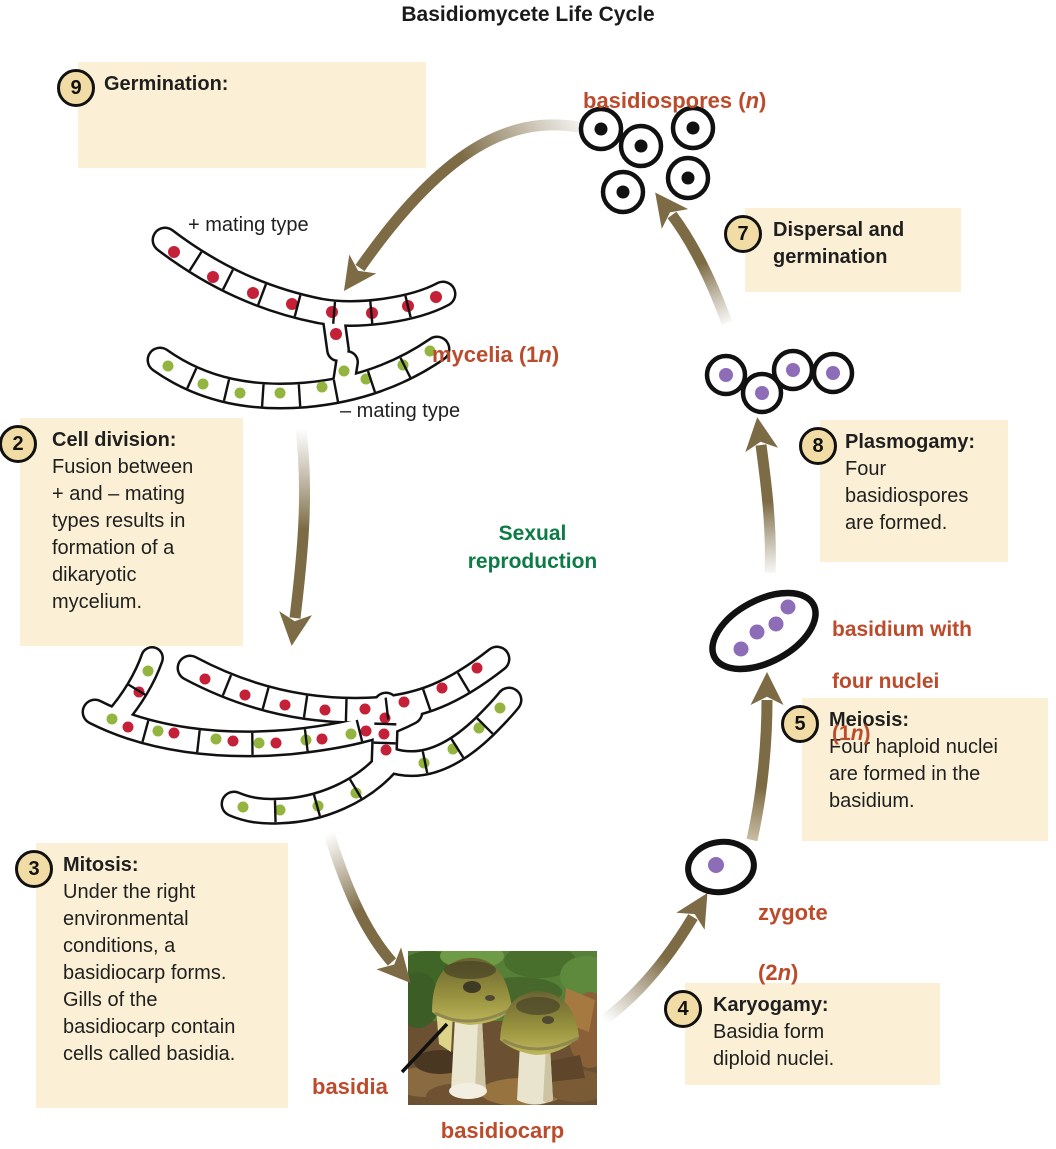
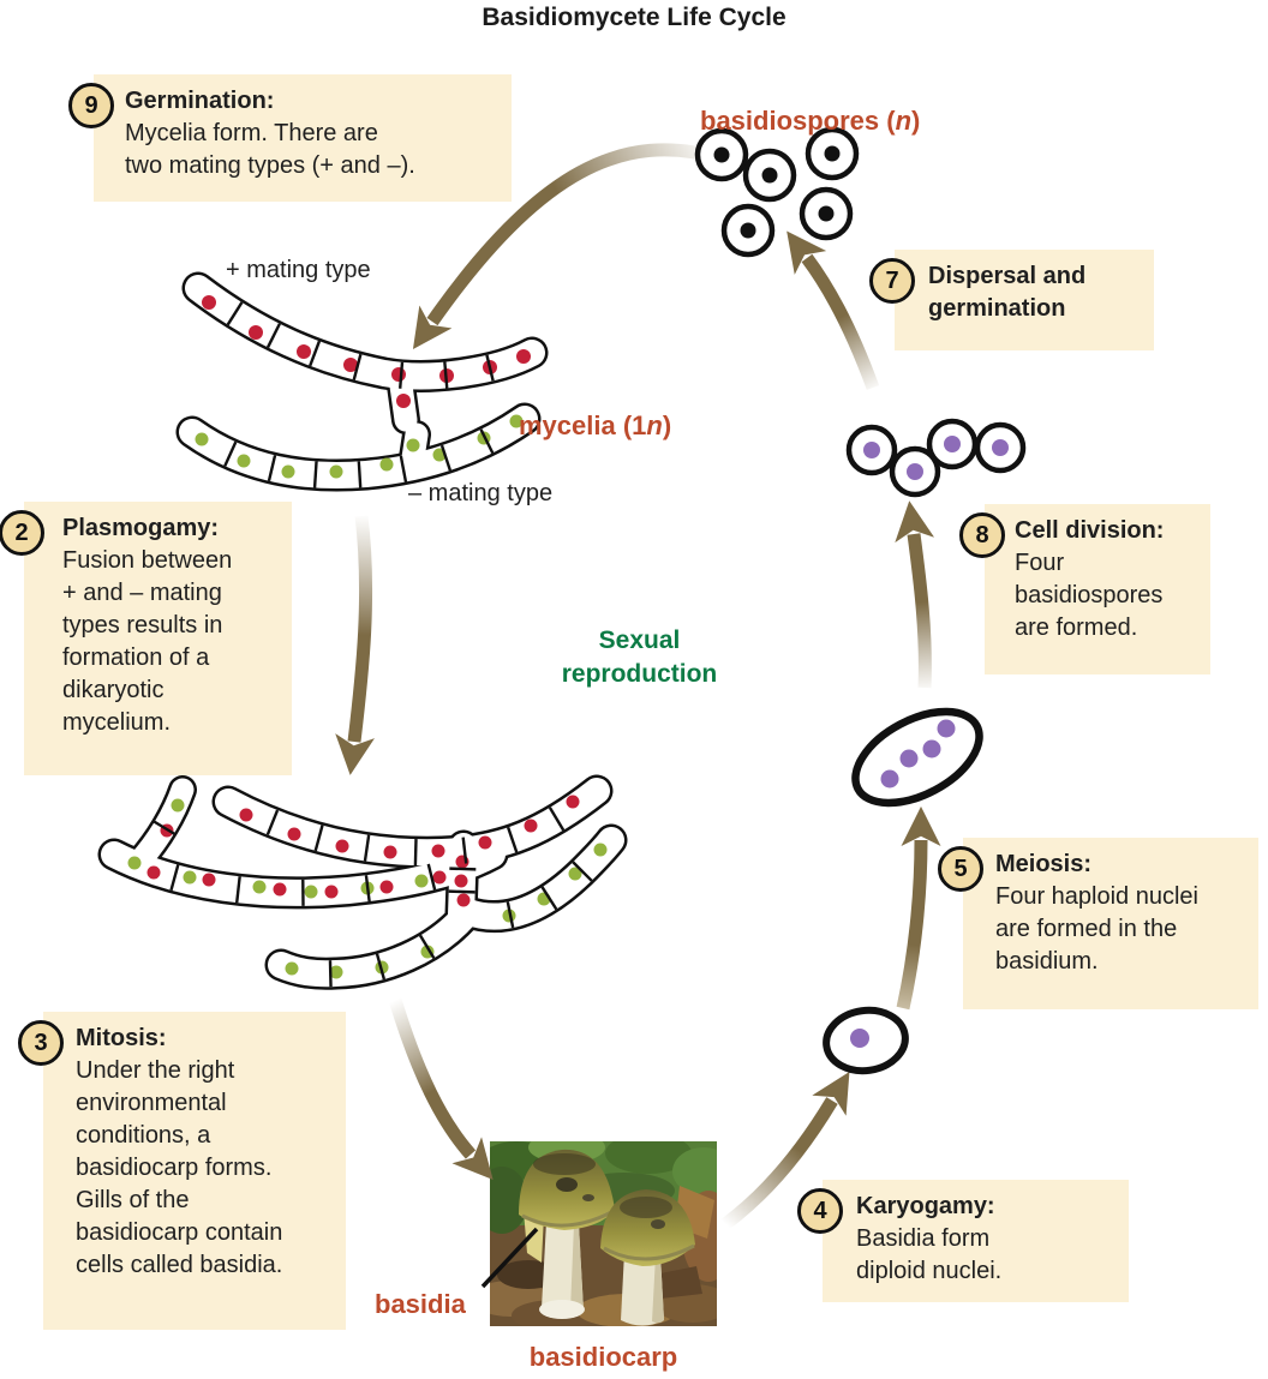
  Basidiomycete Life Cycle
  9
  Germination:
+ Mycelia form. There are
+ two mating types (+ and –).
  2
- Cell division:
+ Plasmogamy:
  Fusion between
  + and – mating
  types results in
  formation of a
  dikaryotic
  mycelium.
  3
  Mitosis:
  Under the right
  environmental
  conditions, a
  basidiocarp forms.
  Gills of the
  basidiocarp contain
  cells called basidia.
  4
  Karyogamy:
  Basidia form
  diploid nuclei.
  5
  Meiosis:
  Four haploid nuclei
  are formed in the
  basidium.
  8
- Plasmogamy:
+ Cell division:
  Four
  basidiospores
  are formed.
  7
  Dispersal and
  germination
  basidiospores (n)
  + mating type
  mycelia (1n)
  – mating type
  Sexual
  reproduction
- basidium with
- four nuclei
- (1n)
- zygote
- (2n)
  basidia
  basidiocarp
